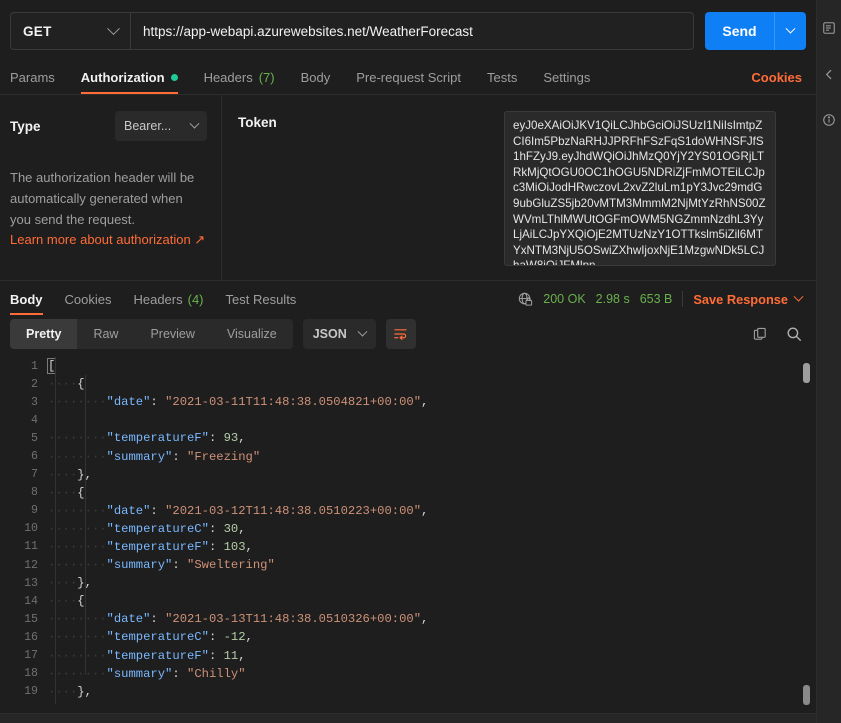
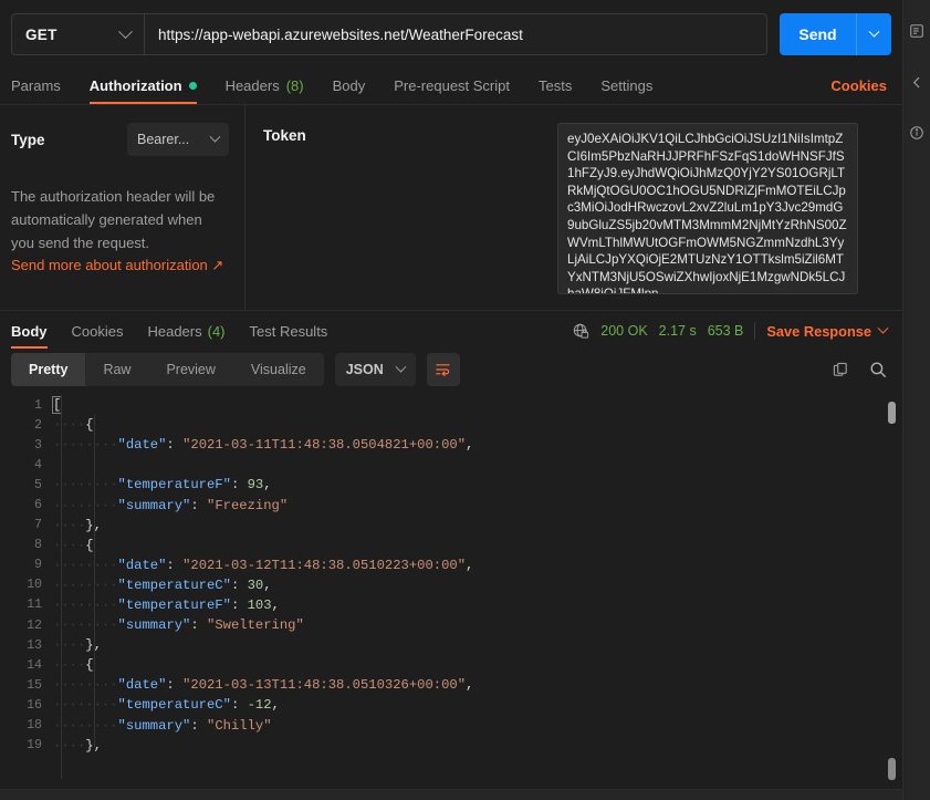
  GET
  https://app-webapi.azurewebsites.net/WeatherForecast
  Send
  Params
  Authorization
  Headers
- (7)
+ (8)
  Body
  Pre-request Script
  Tests
  Settings
  Cookies
  Type
  Bearer...
  The authorization header will be automatically generated when you send the request.
- Learn more about authorization ↗
+ Send more about authorization ↗
  Token
  eyJ0eXAiOiJKV1QiLCJhbGciOiJSUzI1NiIsImtpZCI6Im5PbzNaRHJJPRFhFSzFqS1doWHNSFJfS1hFZyJ9.eyJhdWQiOiJhMzQ0YjY2YS01OGRjLTRkMjQtOGU0OC1hOGU5NDRiZjFmMOTEiLCJpc3MiOiJodHRwczovL2xvZ2luLm1pY3Jvc29mdG9ubGluZS5jb20vMTM3MmmM2NjMtYzRhNS00ZWVmLThlMWUtOGFmOWM5NGZmmNzdhL3YyLjAiLCJpYXQiOjE2MTUzNzY1OTTkslm5iZil6MTYxNTM3NjU5OSwiZXhwIjoxNjE1MzgwNDk5LCJhaW8iOiJFMlpn
  Body
  Cookies
  Headers
  (4)
  Test Results
  200 OK
- 2.98 s
+ 2.17 s
  653 B
  Save Response
  Pretty
  Raw
  Preview
  Visualize
  JSON
  1
  [
  2
  ····{
  3
  ········"date": "2021-03-11T11:48:38.0504821+00:00",
  4
  5
  ········"temperatureF": 93,
  6
  ········"summary": "Freezing"
  7
  ····},
  8
  ····{
  9
  ········"date": "2021-03-12T11:48:38.0510223+00:00",
  10
  ········"temperatureC": 30,
  11
  ········"temperatureF": 103,
  12
  ········"summary": "Sweltering"
  13
  ····},
  14
  ····{
  15
  ········"date": "2021-03-13T11:48:38.0510326+00:00",
  16
  ········"temperatureC": -12,
- 17
- ········"temperatureF": 11,
  18
  ········"summary": "Chilly"
  19
  ····},
